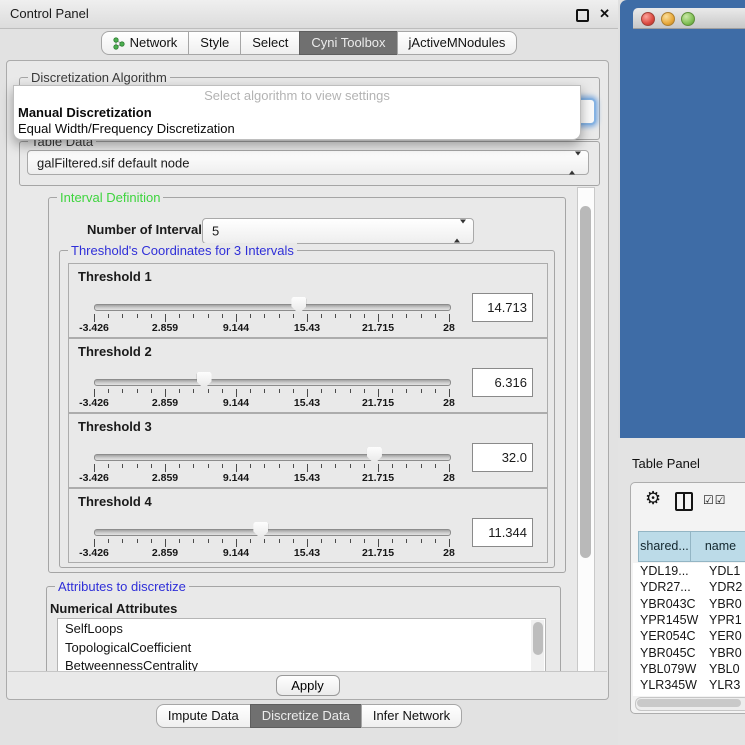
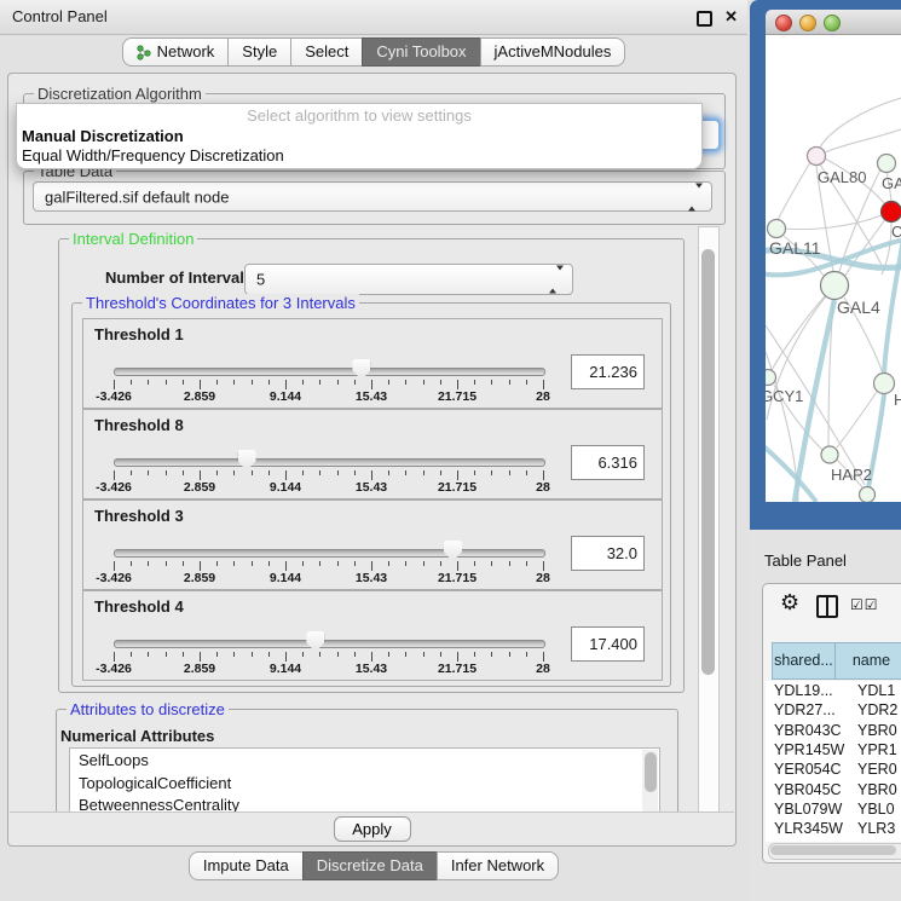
  Control Panel
  ✕
  Network
  Style
  Select
  Cyni Toolbox
  jActiveMNodules
  Discretization Algorithm
  Table Data
  galFiltered.sif default node
  Interval Definition
  Number of Interval
  5
  Threshold's Coordinates for 3 Intervals
  Threshold 1
  -3.426
  2.859
  9.144
  15.43
  21.715
  28
- 14.713
+ 21.236
- Threshold 2
+ Threshold 8
  -3.426
  2.859
  9.144
  15.43
  21.715
  28
  6.316
  Threshold 3
  -3.426
  2.859
  9.144
  15.43
  21.715
  28
  32.0
  Threshold 4
  -3.426
  2.859
  9.144
  15.43
  21.715
  28
- 11.344
+ 17.400
  Attributes to discretize
  Numerical Attributes
  SelfLoops
  TopologicalCoefficient
  BetweennessCentrality
  Apply
  Select algorithm to view settings
  Manual Discretization
  Equal Width/Frequency Discretization
  Impute Data
  Discretize Data
  Infer Network
+ GAL80
+ GA
+ C
+ GAL11
+ GAL4
+ GCY1
+ H
+ HAP2
  Table Panel
  ⚙
  ☑☑
  shared...
  name
  YDL19...
  YDL1
  YDR27...
  YDR2
  YBR043C
  YBR0
  YPR145W
  YPR1
  YER054C
  YER0
  YBR045C
  YBR0
  YBL079W
  YBL0
  YLR345W
  YLR3
